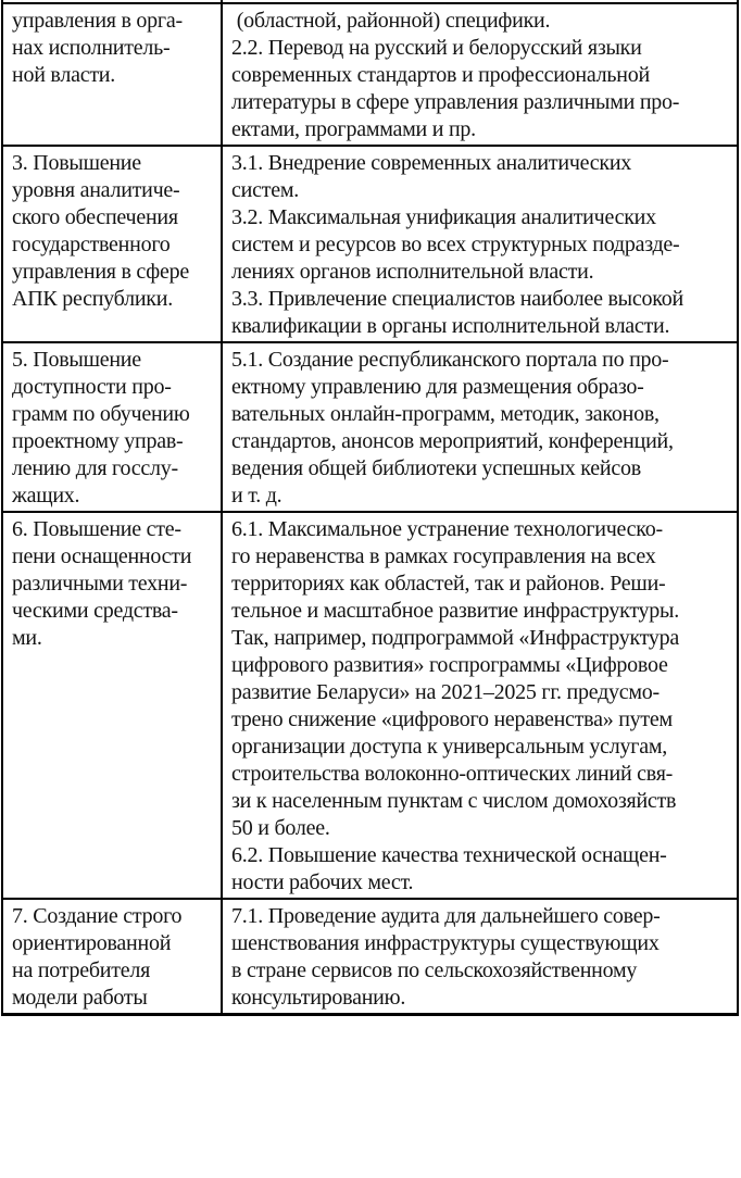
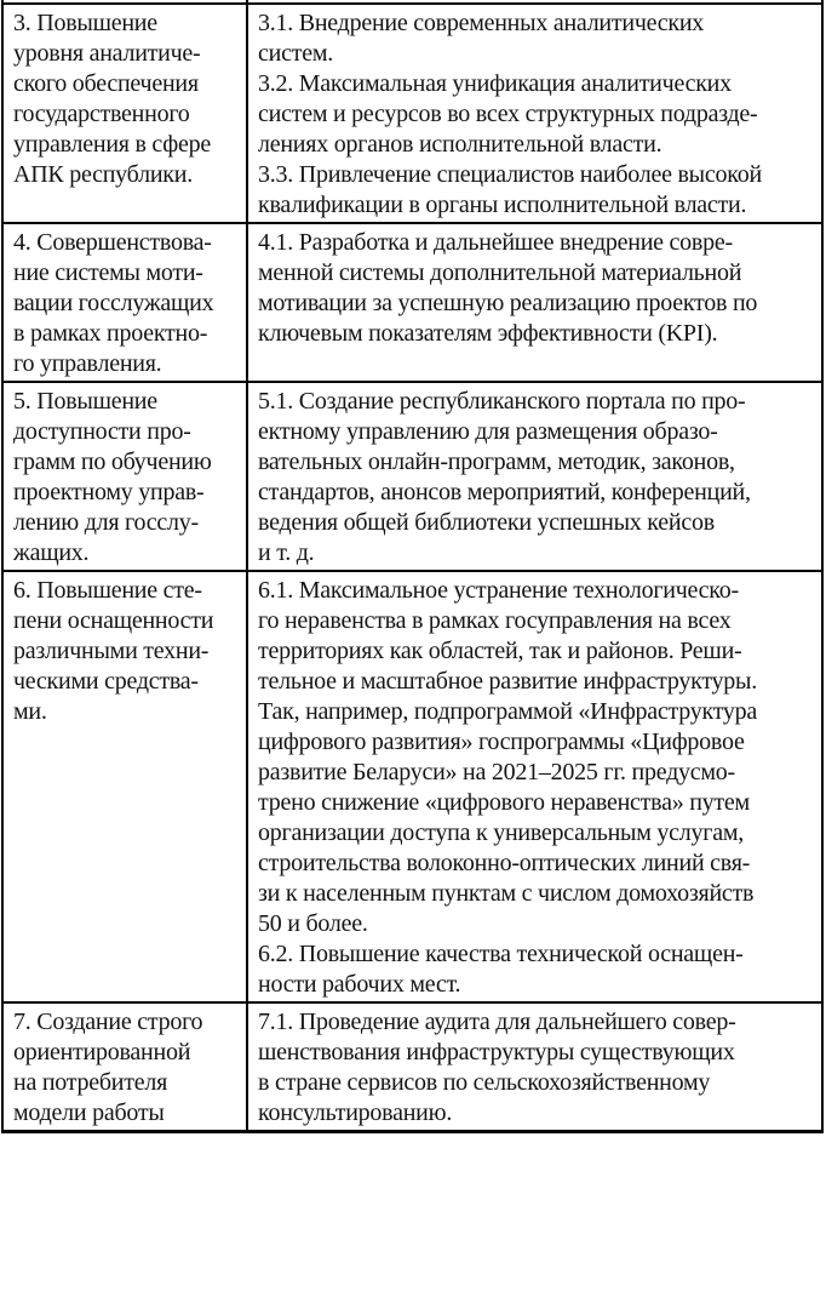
- управления в орга- нах исполнитель- ной власти.	(областной, районной) специфики. 2.2. Перевод на русский и белорусский языки современных стандартов и профессиональной литературы в сфере управления различными про- ектами, программами и пр.
  3. Повышение уровня аналитиче- ского обеспечения государственного управления в сфере АПК республики.	3.1. Внедрение современных аналитических систем. 3.2. Максимальная унификация аналитических систем и ресурсов во всех структурных подразде- лениях органов исполнительной власти. 3.3. Привлечение специалистов наиболее высокой квалификации в органы исполнительной власти.
+ 4. Совершенствова- ние системы моти- вации госслужащих в рамках проектно- го управления.	4.1. Разработка и дальнейшее внедрение совре- менной системы дополнительной материальной мотивации за успешную реализацию проектов по ключевым показателям эффективности (KPI).
  5. Повышение доступности про- грамм по обучению проектному управ- лению для госслу- жащих.	5.1. Создание республиканского портала по про- ектному управлению для размещения образо- вательных онлайн-программ, методик, законов, стандартов, анонсов мероприятий, конференций, ведения общей библиотеки успешных кейсов и т. д.
  6. Повышение сте- пени оснащенности различными техни- ческими средства- ми.	6.1. Максимальное устранение технологическо- го неравенства в рамках госуправления на всех территориях как областей, так и районов. Реши- тельное и масштабное развитие инфраструктуры. Так, например, подпрограммой «Инфраструктура цифрового развития» госпрограммы «Цифровое развитие Беларуси» на 2021–2025 гг. предусмо- трено снижение «цифрового неравенства» путем организации доступа к универсальным услугам, строительства волоконно-оптических линий свя- зи к населенным пунктам с числом домохозяйств 50 и более. 6.2. Повышение качества технической оснащен- ности рабочих мест.
  7. Создание строго ориентированной на потребителя модели работы	7.1. Проведение аудита для дальнейшего совер- шенствования инфраструктуры существующих в стране сервисов по сельскохозяйственному консультированию.
